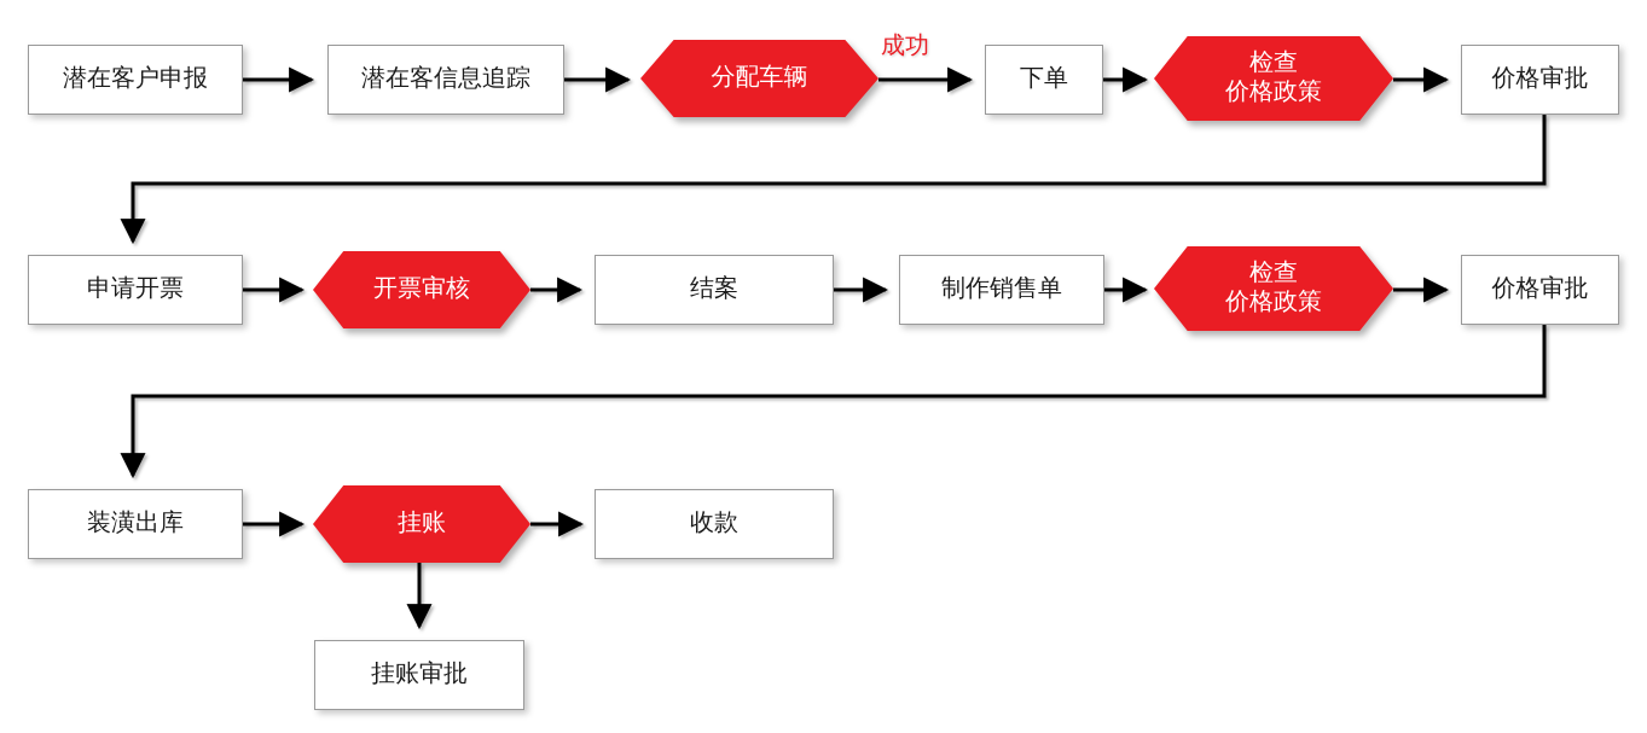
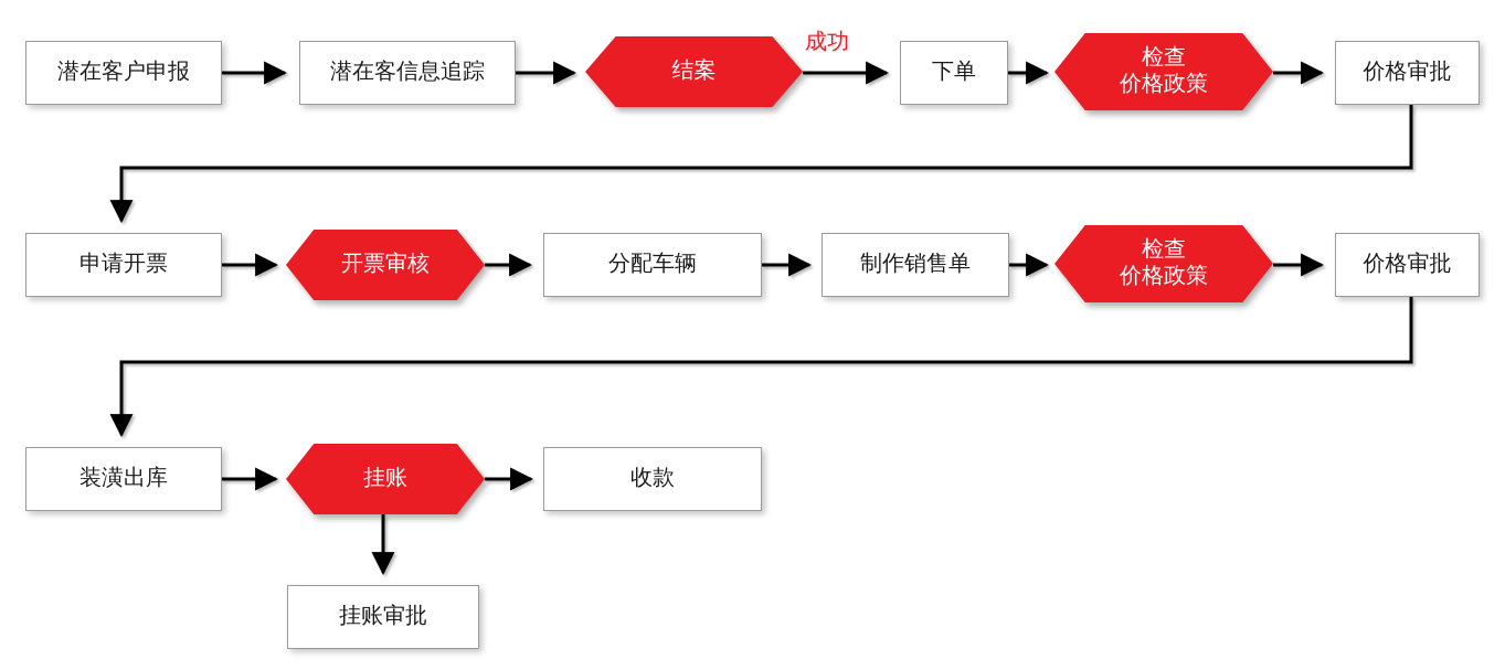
  潜在客户申报
  潜在客信息追踪
- 分配车辆
+ 结案
  下单
  检查
  价格政策
  价格审批
  申请开票
  开票审核
- 结案
+ 分配车辆
  制作销售单
  检查
  价格政策
  价格审批
  装潢出库
  挂账
  收款
  挂账审批
  成功
